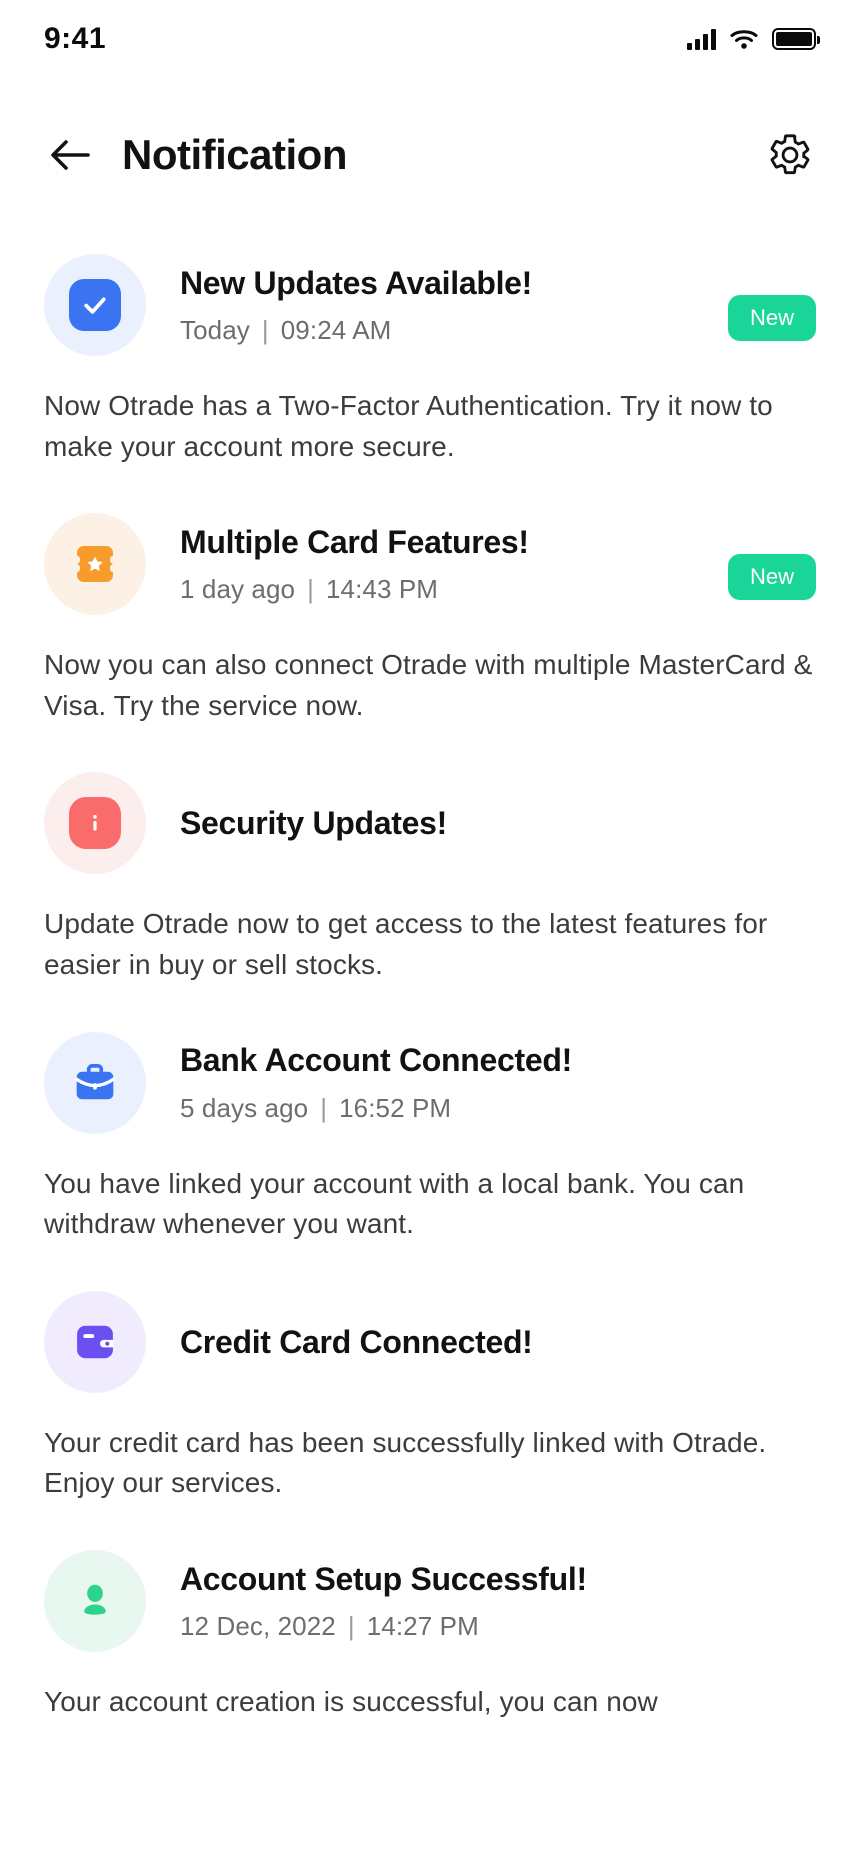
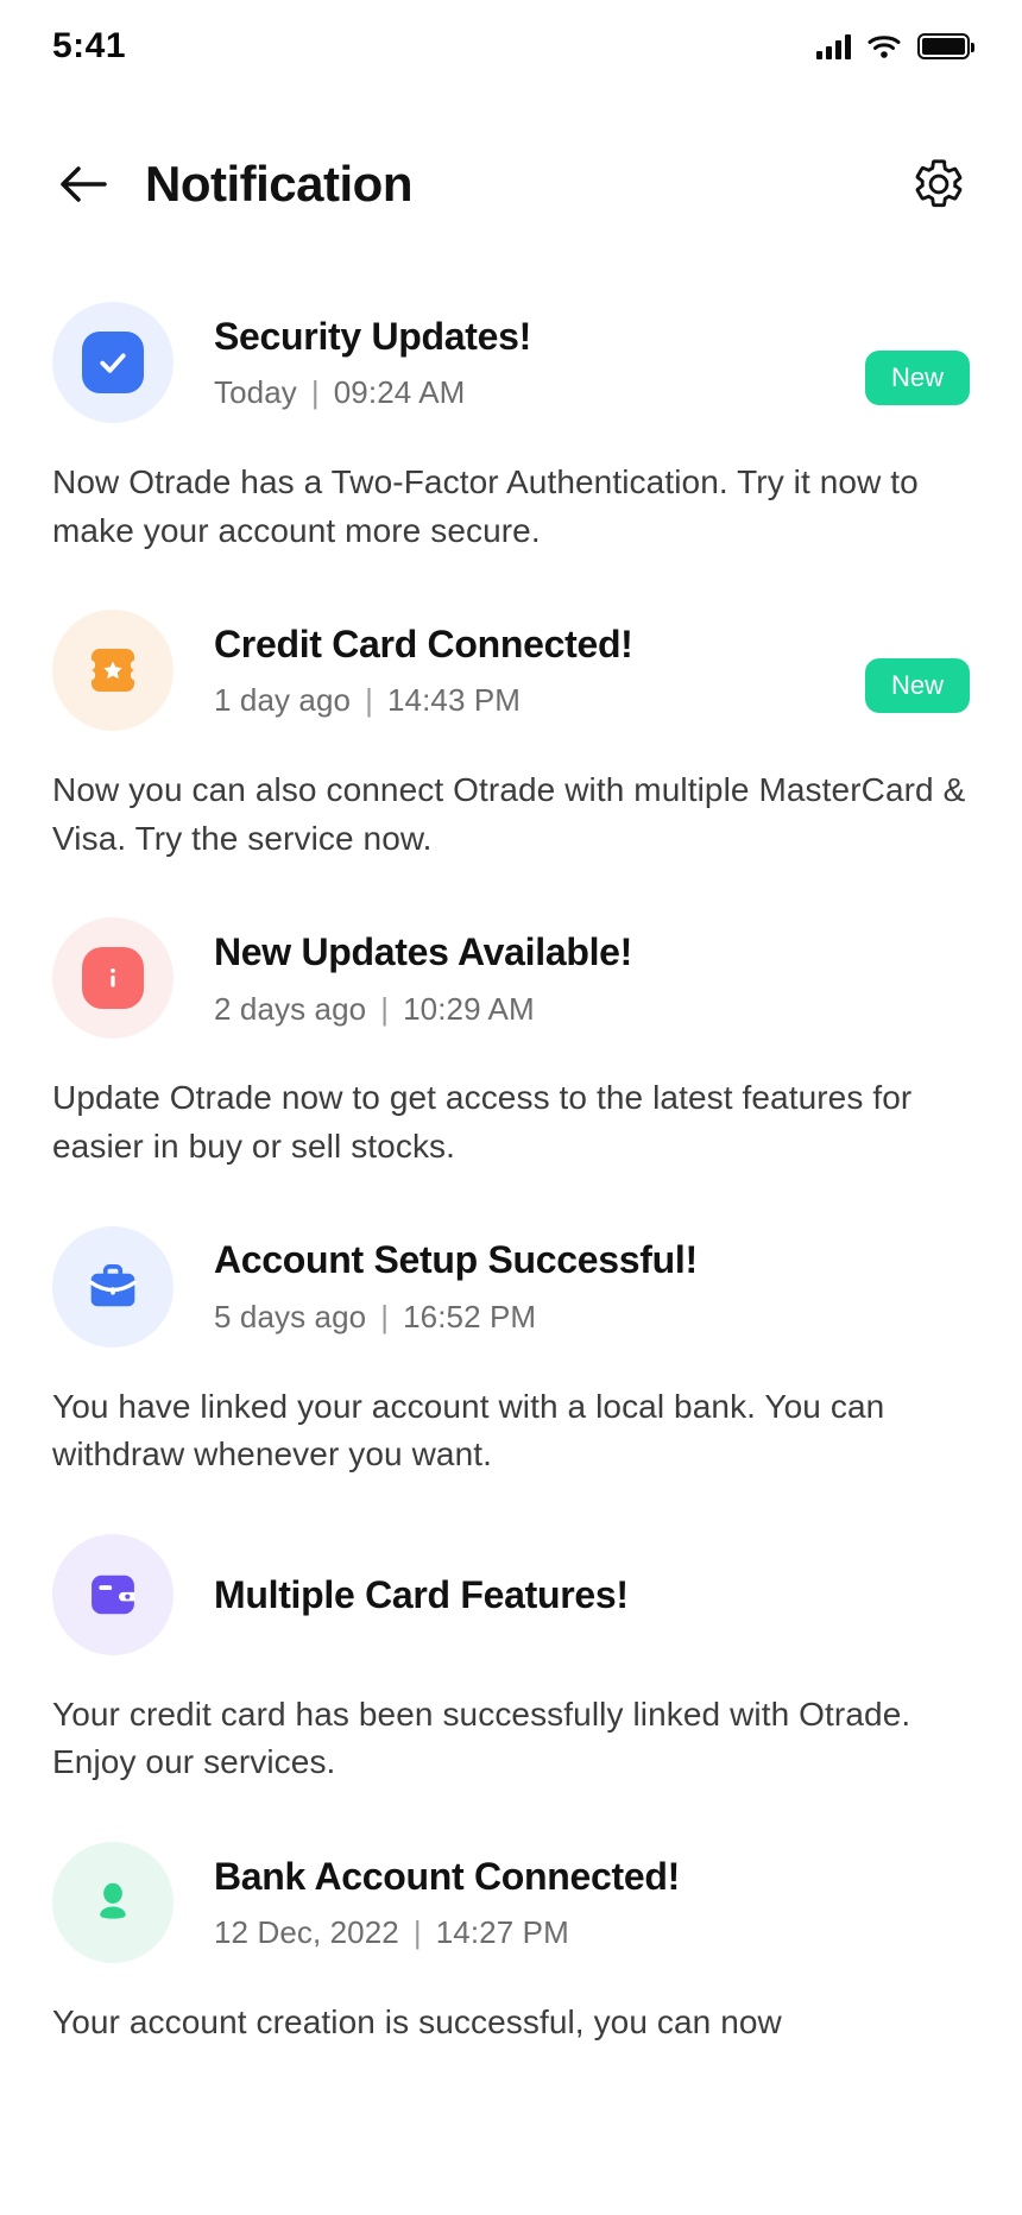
- 9:41
+ 5:41
  Notification
- New Updates Available!
+ Security Updates!
  Today | 09:24 AM
  New
  Now Otrade has a Two-Factor Authentication. Try it now to make your account more secure.
- Multiple Card Features!
+ Credit Card Connected!
  1 day ago | 14:43 PM
  New
  Now you can also connect Otrade with multiple MasterCard & Visa. Try the service now.
- Security Updates!
+ New Updates Available!
+ 2 days ago | 10:29 AM
  Update Otrade now to get access to the latest features for easier in buy or sell stocks.
- Bank Account Connected!
+ Account Setup Successful!
  5 days ago | 16:52 PM
  You have linked your account with a local bank. You can withdraw whenever you want.
- Credit Card Connected!
+ Multiple Card Features!
  Your credit card has been successfully linked with Otrade. Enjoy our services.
- Account Setup Successful!
+ Bank Account Connected!
  12 Dec, 2022 | 14:27 PM
  Your account creation is successful, you can now
